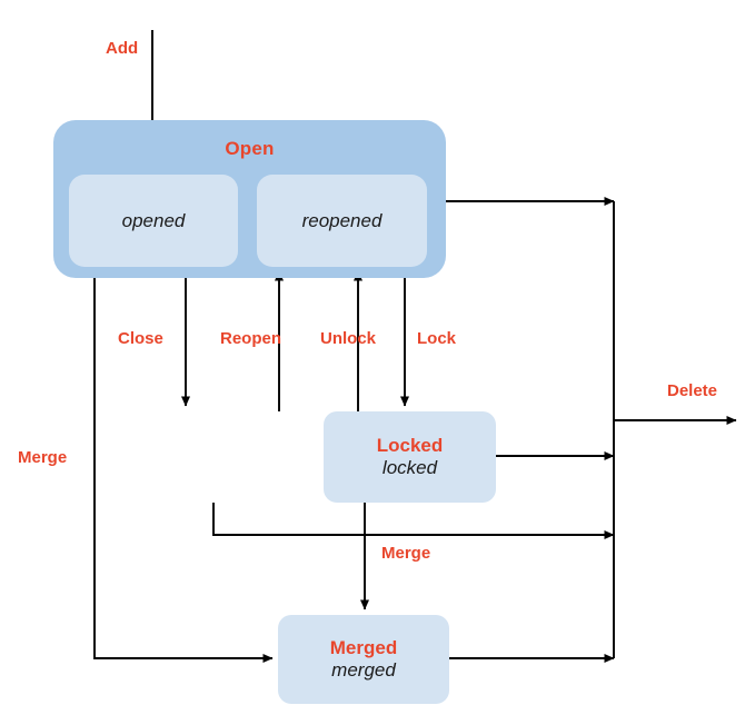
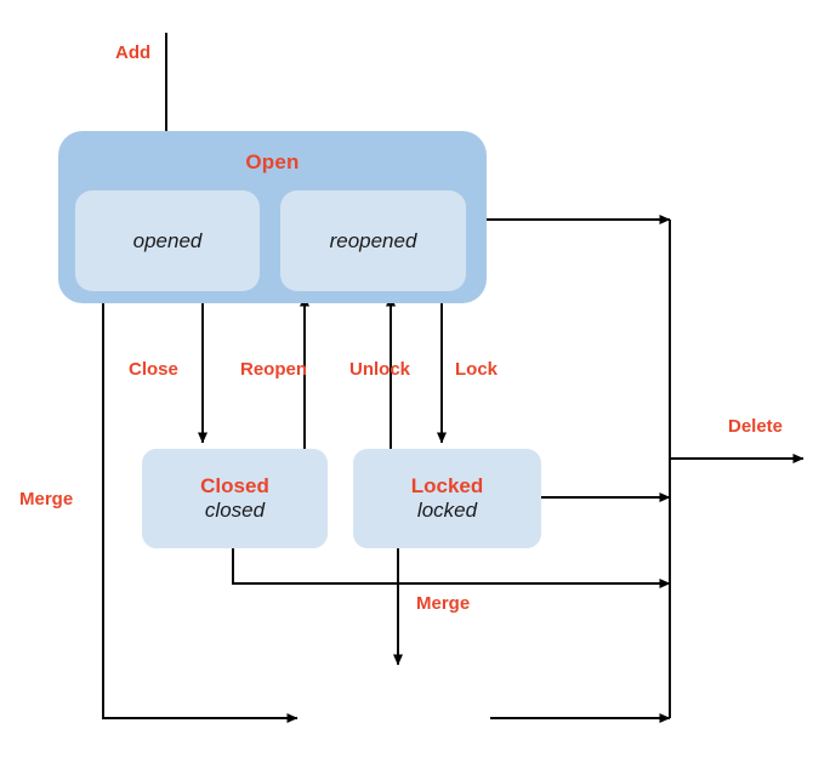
  Open
  opened
  reopened
+ Closed
+ closed
  Locked
  locked
- Merged
- merged
  Add
  Close
  Reopen
  Unlock
  Lock
  Merge
  Merge
  Delete
